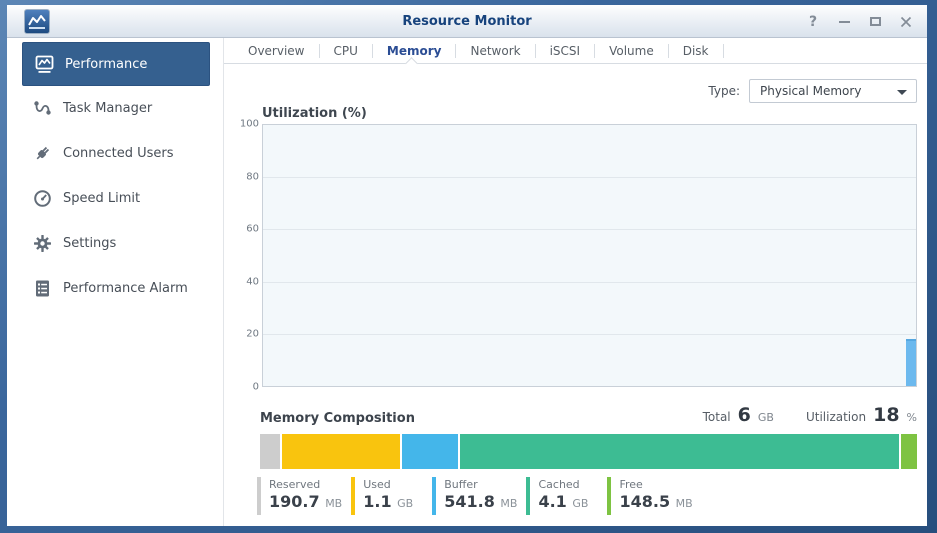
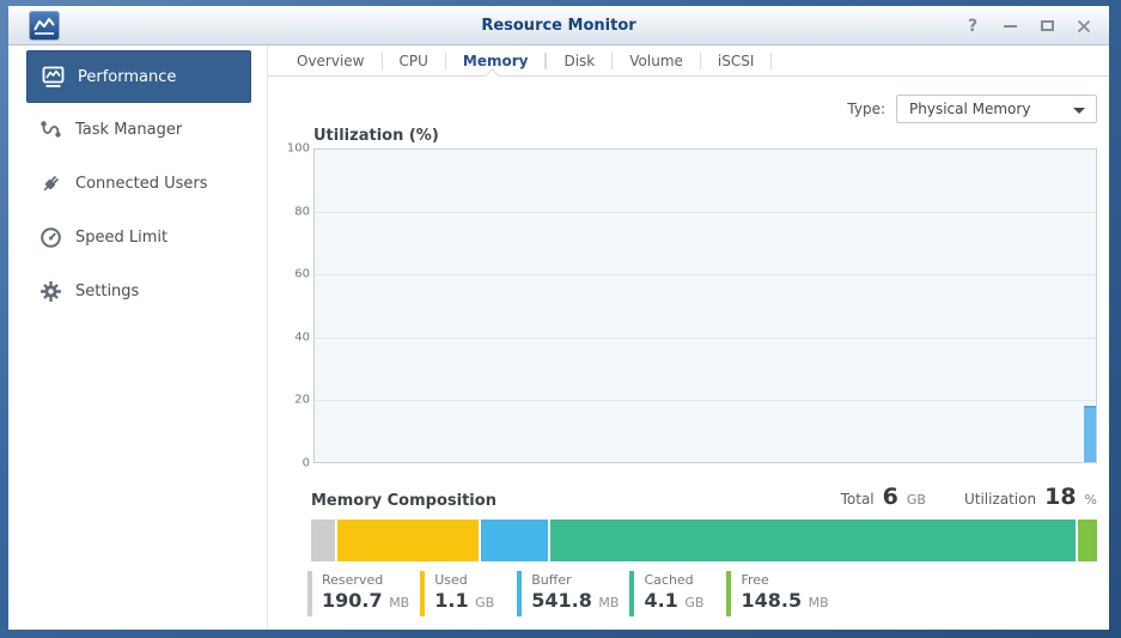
  Resource Monitor
  ?
  Performance
  Task Manager
  Connected Users
  Speed Limit
  Settings
- Performance Alarm
  Overview
  CPU
  Memory
- Network
- iSCSI
+ Disk
  Volume
- Disk
+ iSCSI
  Type:
  Physical Memory
  Utilization (%)
  100
  80
  60
  40
  20
  0
  Memory Composition
  Total
  6
  GB
  Utilization
  18
  %
  Reserved
  190.7 MB
  Used
  1.1 GB
  Buffer
  541.8 MB
  Cached
  4.1 GB
  Free
  148.5 MB
